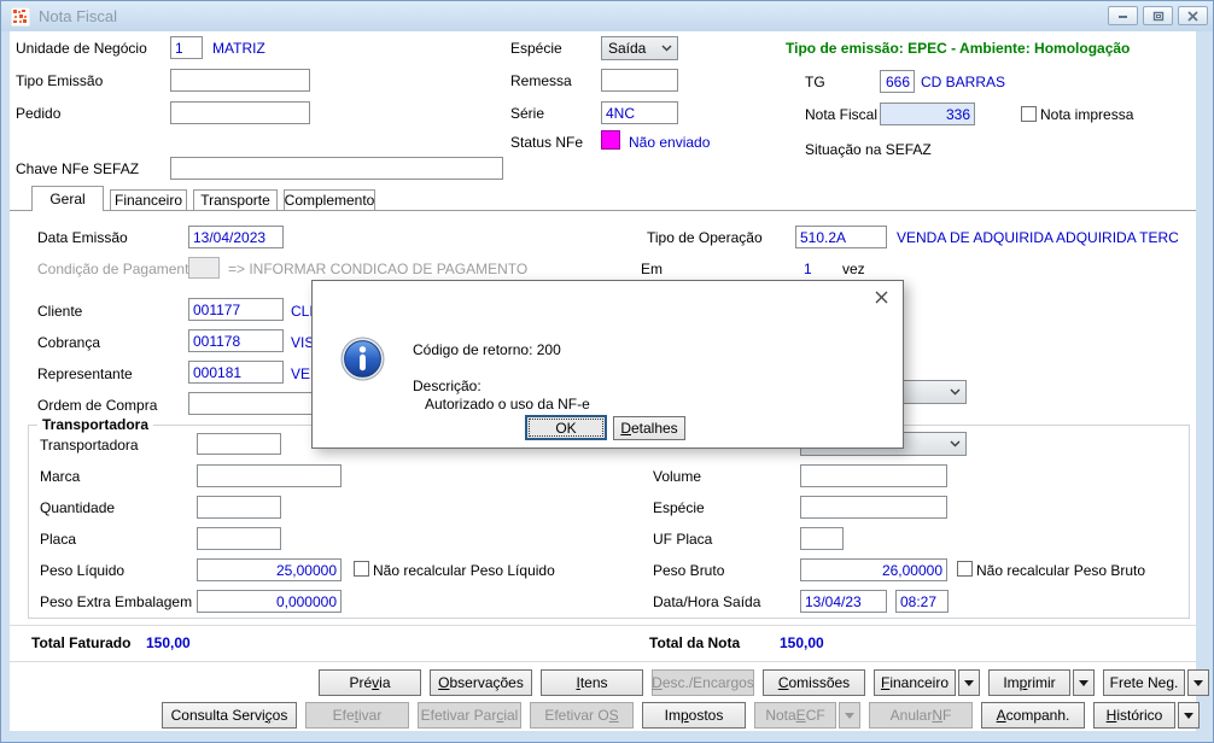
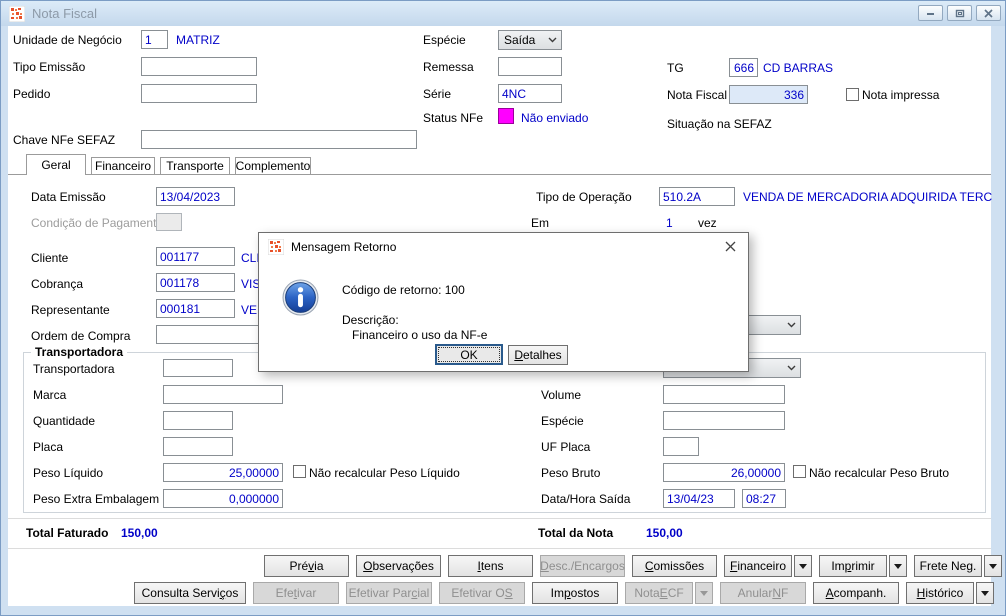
  Nota Fiscal
  Unidade de Negócio
  1
  MATRIZ
  Tipo Emissão
  Pedido
  Chave NFe SEFAZ
  Espécie
  Saída
  Remessa
  Série
  4NC
  Status NFe
  Não enviado
- Tipo de emissão: EPEC - Ambiente: Homologação
  TG
  666
  CD BARRAS
  Nota Fiscal
  336
  Nota impressa
  Situação na SEFAZ
  Geral
  Financeiro
  Transporte
  Complemento
  Data Emissão
  13/04/2023
  Tipo de Operação
  510.2A
- VENDA DE ADQUIRIDA ADQUIRIDA TERC
+ VENDA DE MERCADORIA ADQUIRIDA TERC
  Condição de Pagament
- => INFORMAR CONDICAO DE PAGAMENTO
  Em
  1
  vez
  Cliente
  001177
  Cobrança
  001178
  VIS
  Representante
  000181
  Ordem de Compra
  Transportadora
  Transportadora
  Marca
  Quantidade
  Placa
  Peso Líquido
  25,00000
  Não recalcular Peso Líquido
  Peso Extra Embalagem
  0,000000
  Volume
  Espécie
  UF Placa
  Peso Bruto
  26,00000
  Não recalcular Peso Bruto
  Data/Hora Saída
  13/04/23
  08:27
  Total Faturado
  150,00
  Total da Nota
  150,00
  Pré
  v
  ia
  O
  bservações
  I
  tens
  D
  esc./Encargos
  C
  omissões
  F
  inanceiro
  Im
  p
  rimir
  Frete Ne
  g
  .
  Consulta Servi
  ç
  os
  Efe
  t
  ivar
  Efetivar Par
  c
  ial
  Efetivar O
  S
  Im
  p
  ostos
  Nota
  E
  CF
  Anular
  N
  F
  A
  companh.
  H
  istórico
+ Mensagem Retorno
- Código de retorno: 200
+ Código de retorno: 100
  Descrição:
- Autorizado o uso da NF-e
+ Financeiro o uso da NF-e
  OK
  D
  etalhes
